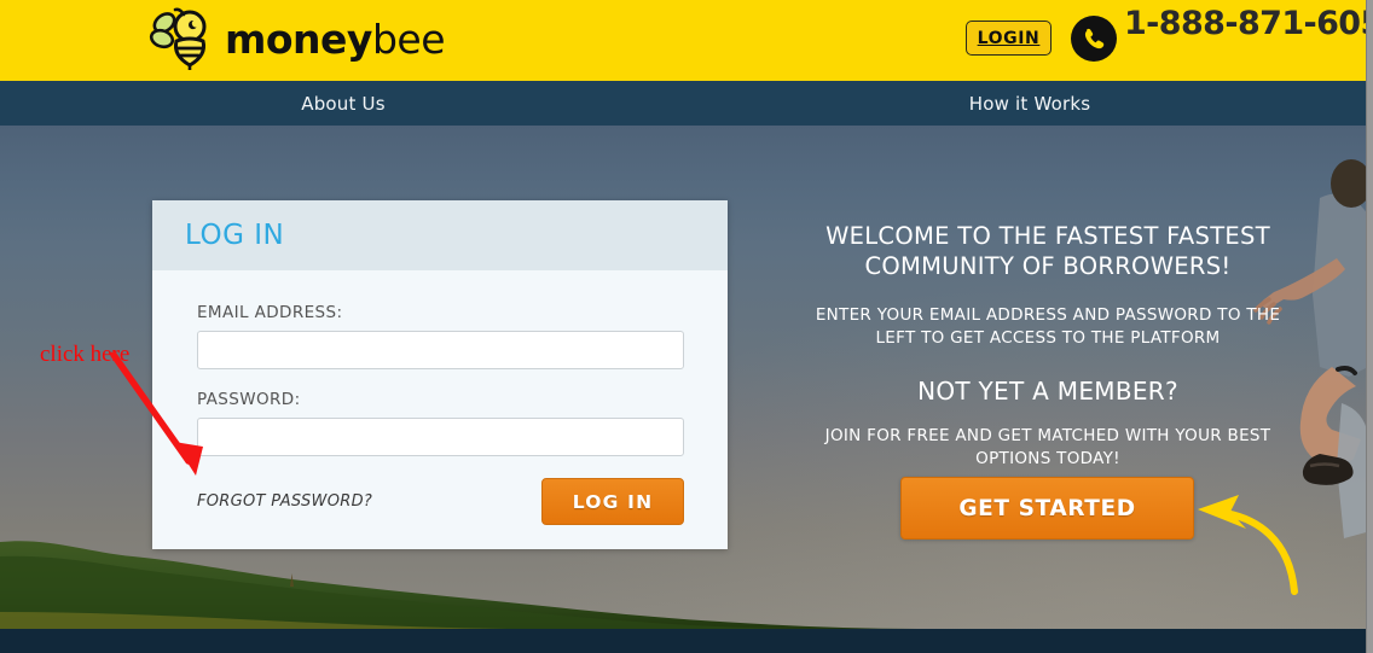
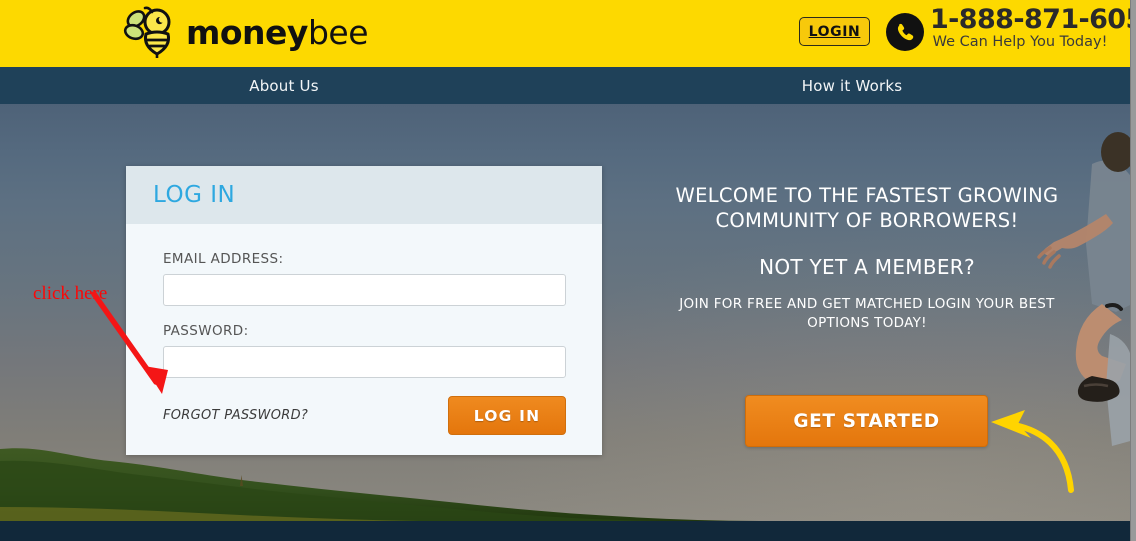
  moneybee
  LOGIN
  1-888-871-60
+ We Can Help You Today!
  About Us
  How it Works
  LOG IN
  EMAIL ADDRESS:
  PASSWORD:
  FORGOT PASSWORD?
  LOG IN
- WELCOME TO THE FASTEST FASTEST COMMUNITY OF BORROWERS!
+ WELCOME TO THE FASTEST GROWING COMMUNITY OF BORROWERS!
- ENTER YOUR EMAIL ADDRESS AND PASSWORD TO THE LEFT TO GET ACCESS TO THE PLATFORM
  NOT YET A MEMBER?
- JOIN FOR FREE AND GET MATCHED WITH YOUR BEST OPTIONS TODAY!
+ JOIN FOR FREE AND GET MATCHED LOGIN YOUR BEST OPTIONS TODAY!
  GET STARTED
  click hee
